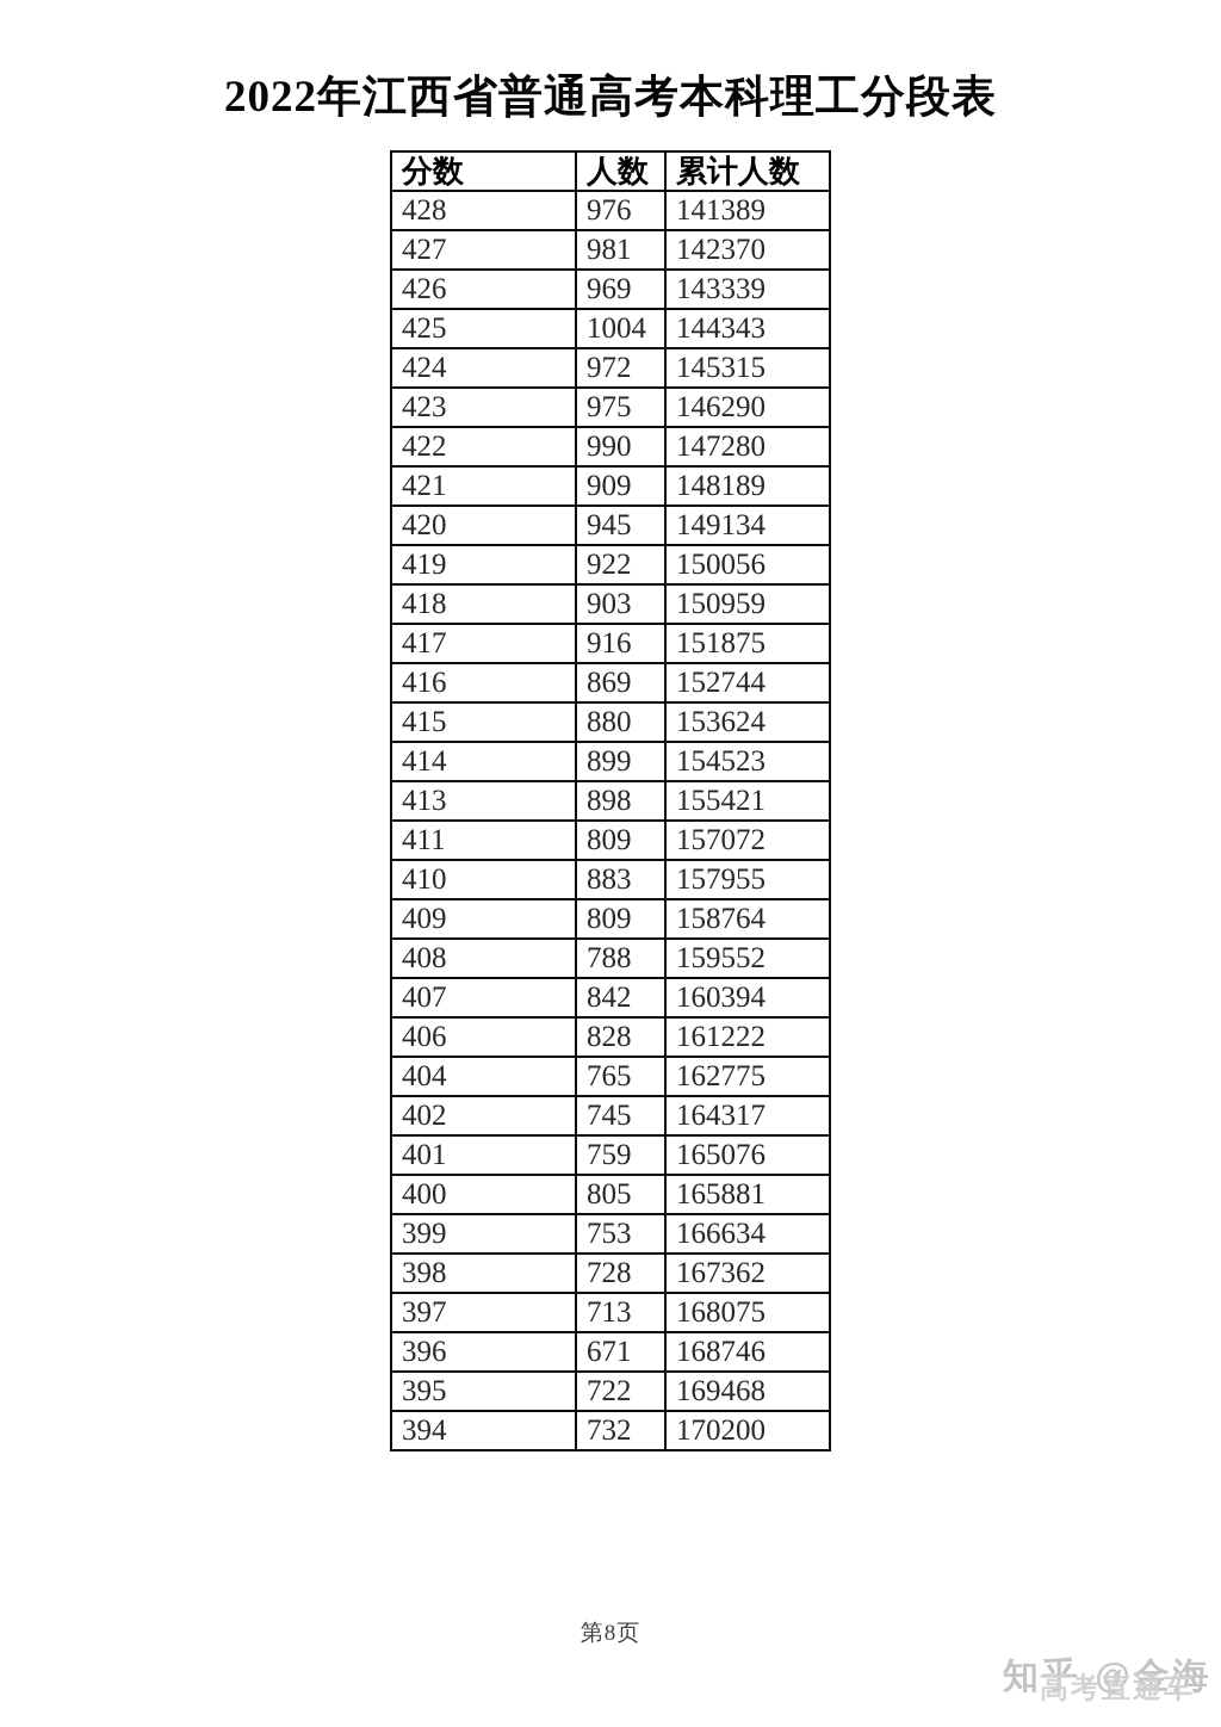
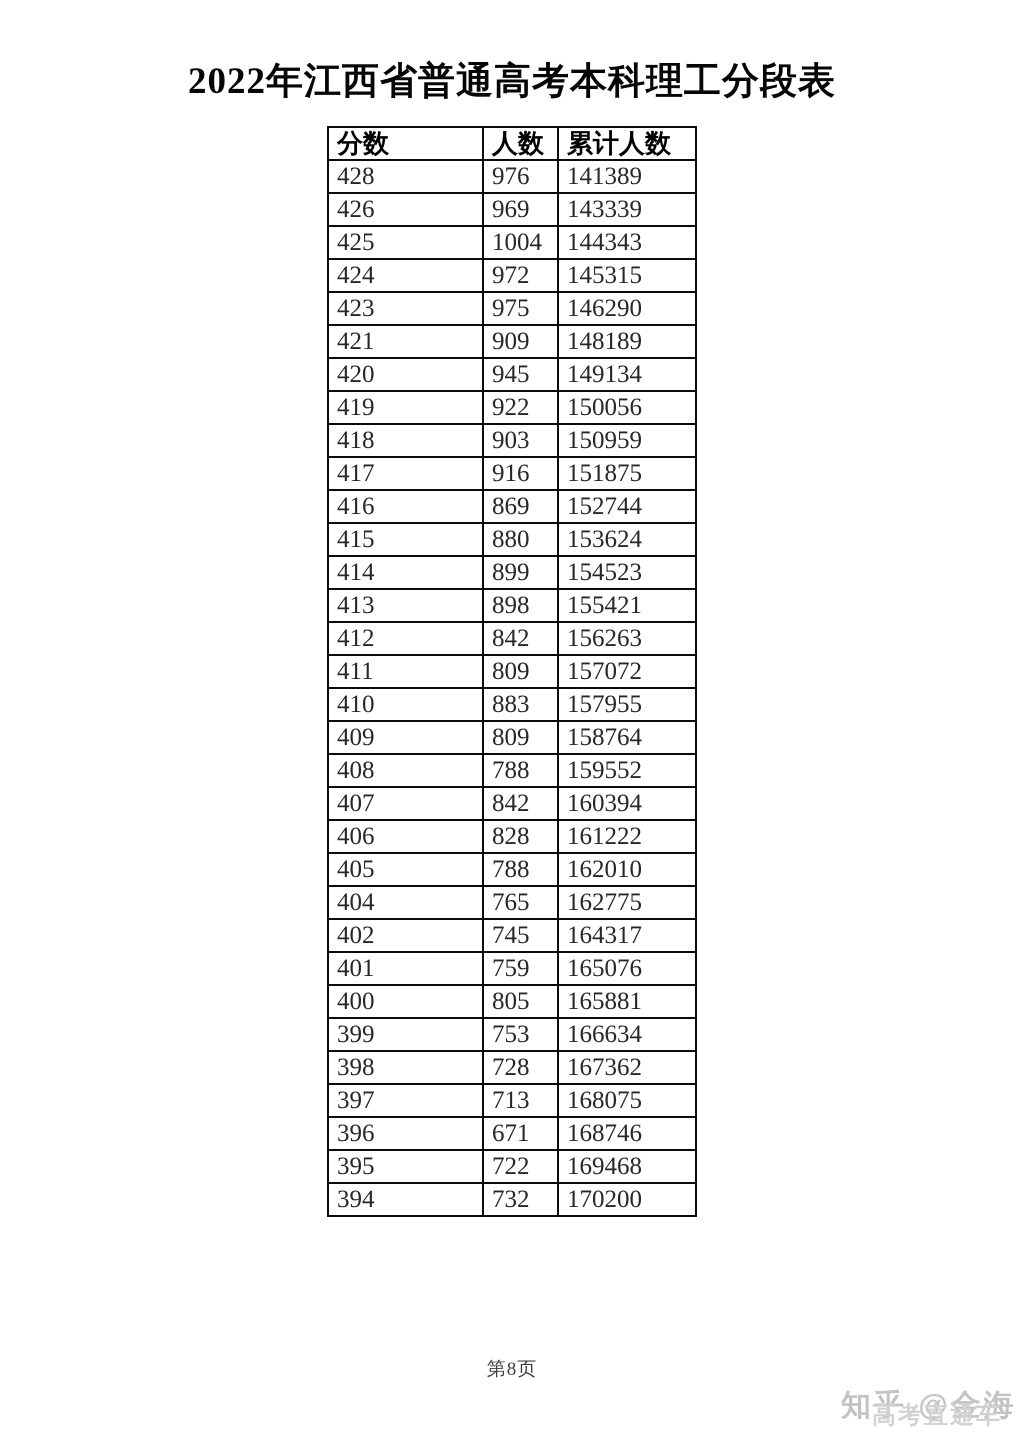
  2022年江西省普通高考本科理工分段表
  分数	人数	累计人数
  428	976	141389
- 427	981	142370
  426	969	143339
  425	1004	144343
  424	972	145315
  423	975	146290
- 422	990	147280
  421	909	148189
  420	945	149134
  419	922	150056
  418	903	150959
  417	916	151875
  416	869	152744
  415	880	153624
  414	899	154523
  413	898	155421
+ 412	842	156263
  411	809	157072
  410	883	157955
  409	809	158764
  408	788	159552
  407	842	160394
  406	828	161222
+ 405	788	162010
  404	765	162775
  402	745	164317
  401	759	165076
  400	805	165881
  399	753	166634
  398	728	167362
  397	713	168075
  396	671	168746
  395	722	169468
  394	732	170200
  第8页
  知乎 @金海
  高考直通车
